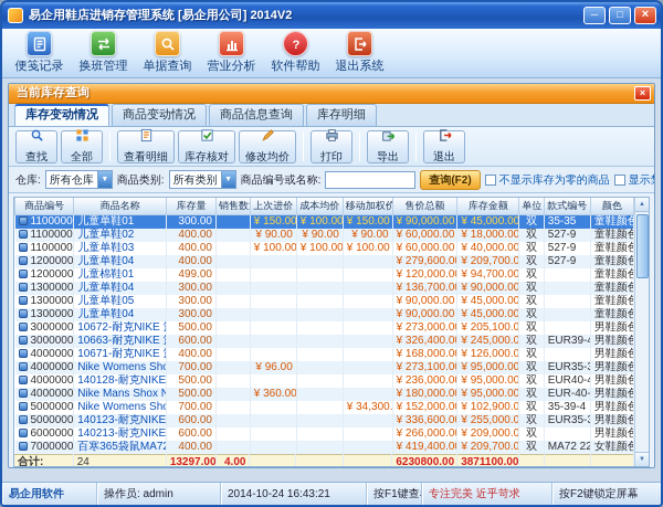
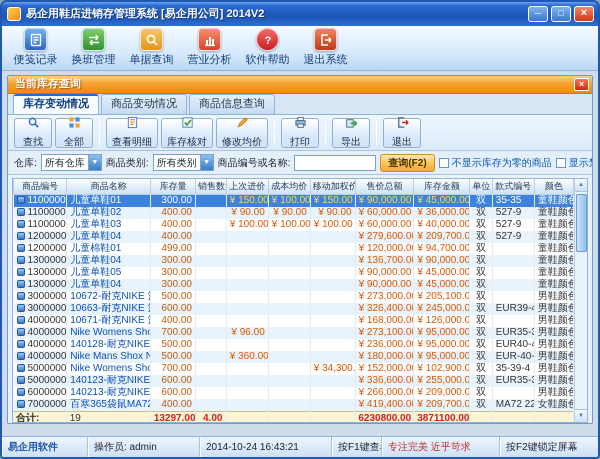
  易企用鞋店进销存管理系统 [易企用公司] 2014V2
  便笺记录
  换班管理
  单据查询
  营业分析
  ?
  软件帮助
  退出系统
  当前库存查询
  库存变动情况
  商品变动情况
  商品信息查询
- 库存明细
  查找
  全部
  查看明细
  库存核对
  修改均价
  打印
  导出
  退出
  仓库:
  所有仓库
  商品类别:
  所有类别
  商品编号或名称:
  查询(F2)
  不显示库存为零的商品
  商品编号	商品名称	库存量	销售数	上次进价	成本均价	移动加权价	售价总额	库存金额	单位	款式编号	颜色
  1100000	儿童单鞋01	300.00		¥ 150.00	¥ 100.00	¥ 150.00	¥ 90,000.00	¥ 45,000.00	双	35-35	童鞋颜色
- 1100000	儿童单鞋02	400.00		¥ 90.00	¥ 90.00	¥ 90.00	¥ 60,000.00	¥ 18,000.00	双	527-9	童鞋颜色
+ 1100000	儿童单鞋02	400.00		¥ 90.00	¥ 90.00	¥ 90.00	¥ 60,000.00	¥ 36,000.00	双	527-9	童鞋颜色
  1100000	儿童单鞋03	400.00		¥ 100.00	¥ 100.00	¥ 100.00	¥ 60,000.00	¥ 40,000.00	双	527-9	童鞋颜色
  1200000	儿童单鞋04	400.00					¥ 279,600.0	¥ 209,700.0	双	527-9	童鞋颜色
  1200000	儿童棉鞋01	499.00					¥ 120,000.0	¥ 94,700.00	双		童鞋颜色
  1300000	儿童单鞋04	300.00					¥ 136,700.0	¥ 90,000.00	双		童鞋颜色
  1300000	儿童单鞋05	300.00					¥ 90,000.00	¥ 45,000.00	双		童鞋颜色
  1300000	儿童单鞋04	300.00					¥ 90,000.00	¥ 45,000.00	双		童鞋颜色
  3000000	10672-耐克NIKE	500.00					¥ 273,000.0	¥ 205,100.0	双		男鞋颜色
  3000000	10663-耐克NIKE	600.00					¥ 326,400.0	¥ 245,000.0	双	EUR39-4	男鞋颜色
  4000000	10671-耐克NIKE	400.00					¥ 168,000.0	¥ 126,000.0	双		男鞋颜色
  4000000	Nike Womens Sho	700.00		¥ 96.00			¥ 273,100.0	¥ 95,000.00	双	EUR35-3	男鞋颜色
  4000000	140128-耐克NIKE	500.00					¥ 236,000.0	¥ 95,000.00	双	EUR40-4	男鞋颜色
  4000000	Nike Mans Shox N	500.00		¥ 360.00			¥ 180,000.0	¥ 95,000.00	双	EUR-40-	男鞋颜色
  5000000	Nike Womens Sho	700.00				¥ 34,300.	¥ 152,000.0	¥ 102,900.0	双	35-39-4	男鞋颜色
  5000000	140123-耐克NIKE	600.00					¥ 336,600.0	¥ 255,000.0	双	EUR35-3	男鞋颜色
  6000000	140213-耐克NIKE	600.00					¥ 266,000.0	¥ 209,000.0	双		男鞋颜色
  7000000	百寒365袋鼠MA72	400.00					¥ 419,400.0	¥ 209,700.0	双	MA72 22	女鞋颜色
- 合计:	24	13297.00	4.00				6230800.00	3871100.00
+ 合计:	19	13297.00	4.00				6230800.00	3871100.00
  易企用软件
  操作员: admin
  2014-10-24 16:43:21
  专注完美 近乎苛求
  按F2键锁定屏幕
